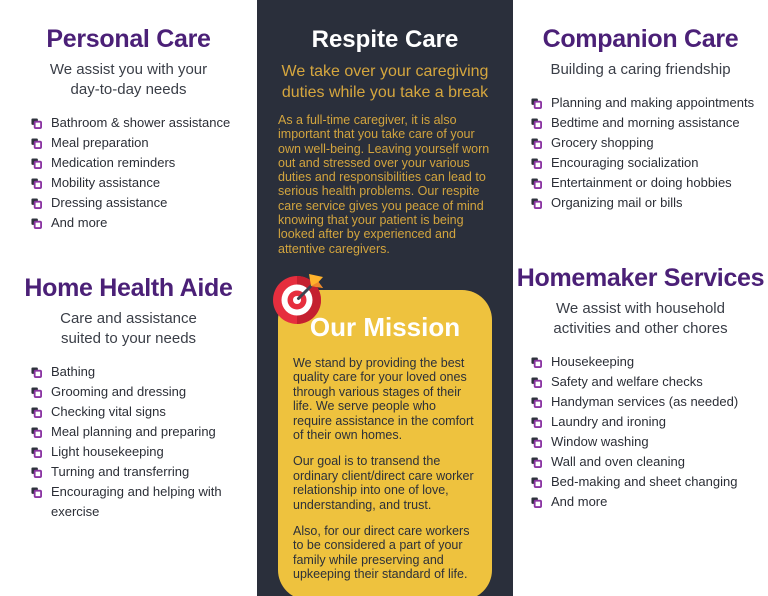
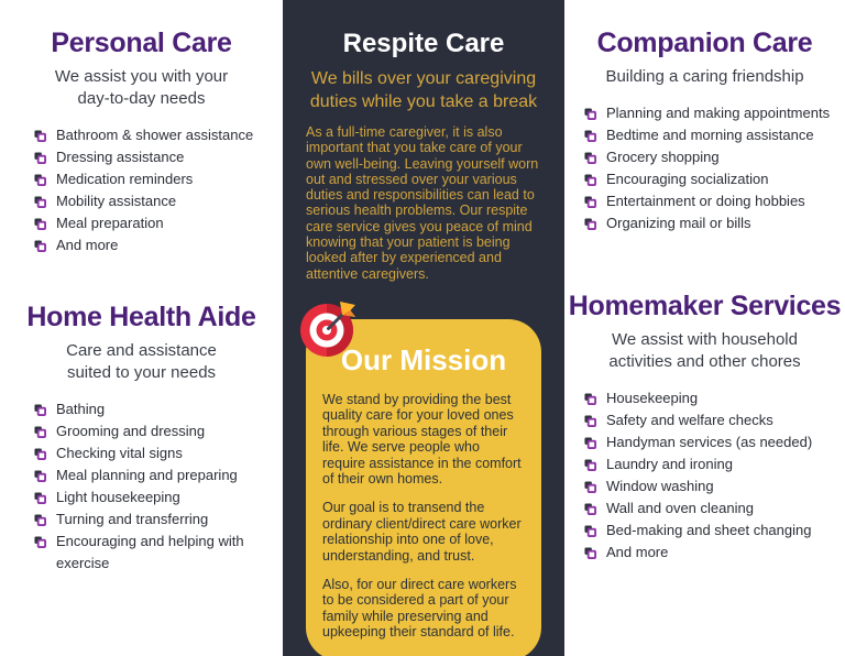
  Personal Care
  We assist you with your
  day-to-day needs
  Bathroom & shower assistance
- Meal preparation
+ Dressing assistance
  Medication reminders
  Mobility assistance
- Dressing assistance
+ Meal preparation
  And more
  Home Health Aide
  Care and assistance
  suited to your needs
  Bathing
  Grooming and dressing
  Checking vital signs
  Meal planning and preparing
  Light housekeeping
  Turning and transferring
  Encouraging and helping with exercise
  Respite Care
- We take over your caregiving
+ We bills over your caregiving
  duties while you take a break
  As a full-time caregiver, it is also important that you take care of your own well-being. Leaving yourself worn out and stressed over your various duties and responsibilities can lead to serious health problems. Our respite care service gives you peace of mind knowing that your patient is being looked after by experienced and attentive caregivers.
  Our Mission
  We stand by providing the best quality care for your loved ones through various stages of their life. We serve people who require assistance in the comfort of their own homes.
  Our goal is to transend the ordinary client/direct care worker relationship into one of love, understanding, and trust.
  Also, for our direct care workers to be considered a part of your family while preserving and upkeeping their standard of life.
  Companion Care
  Building a caring friendship
  Planning and making appointments
  Bedtime and morning assistance
  Grocery shopping
  Encouraging socialization
  Entertainment or doing hobbies
  Organizing mail or bills
  Homemaker Services
  We assist with household
  activities and other chores
  Housekeeping
  Safety and welfare checks
  Handyman services (as needed)
  Laundry and ironing
  Window washing
  Wall and oven cleaning
  Bed-making and sheet changing
  And more
